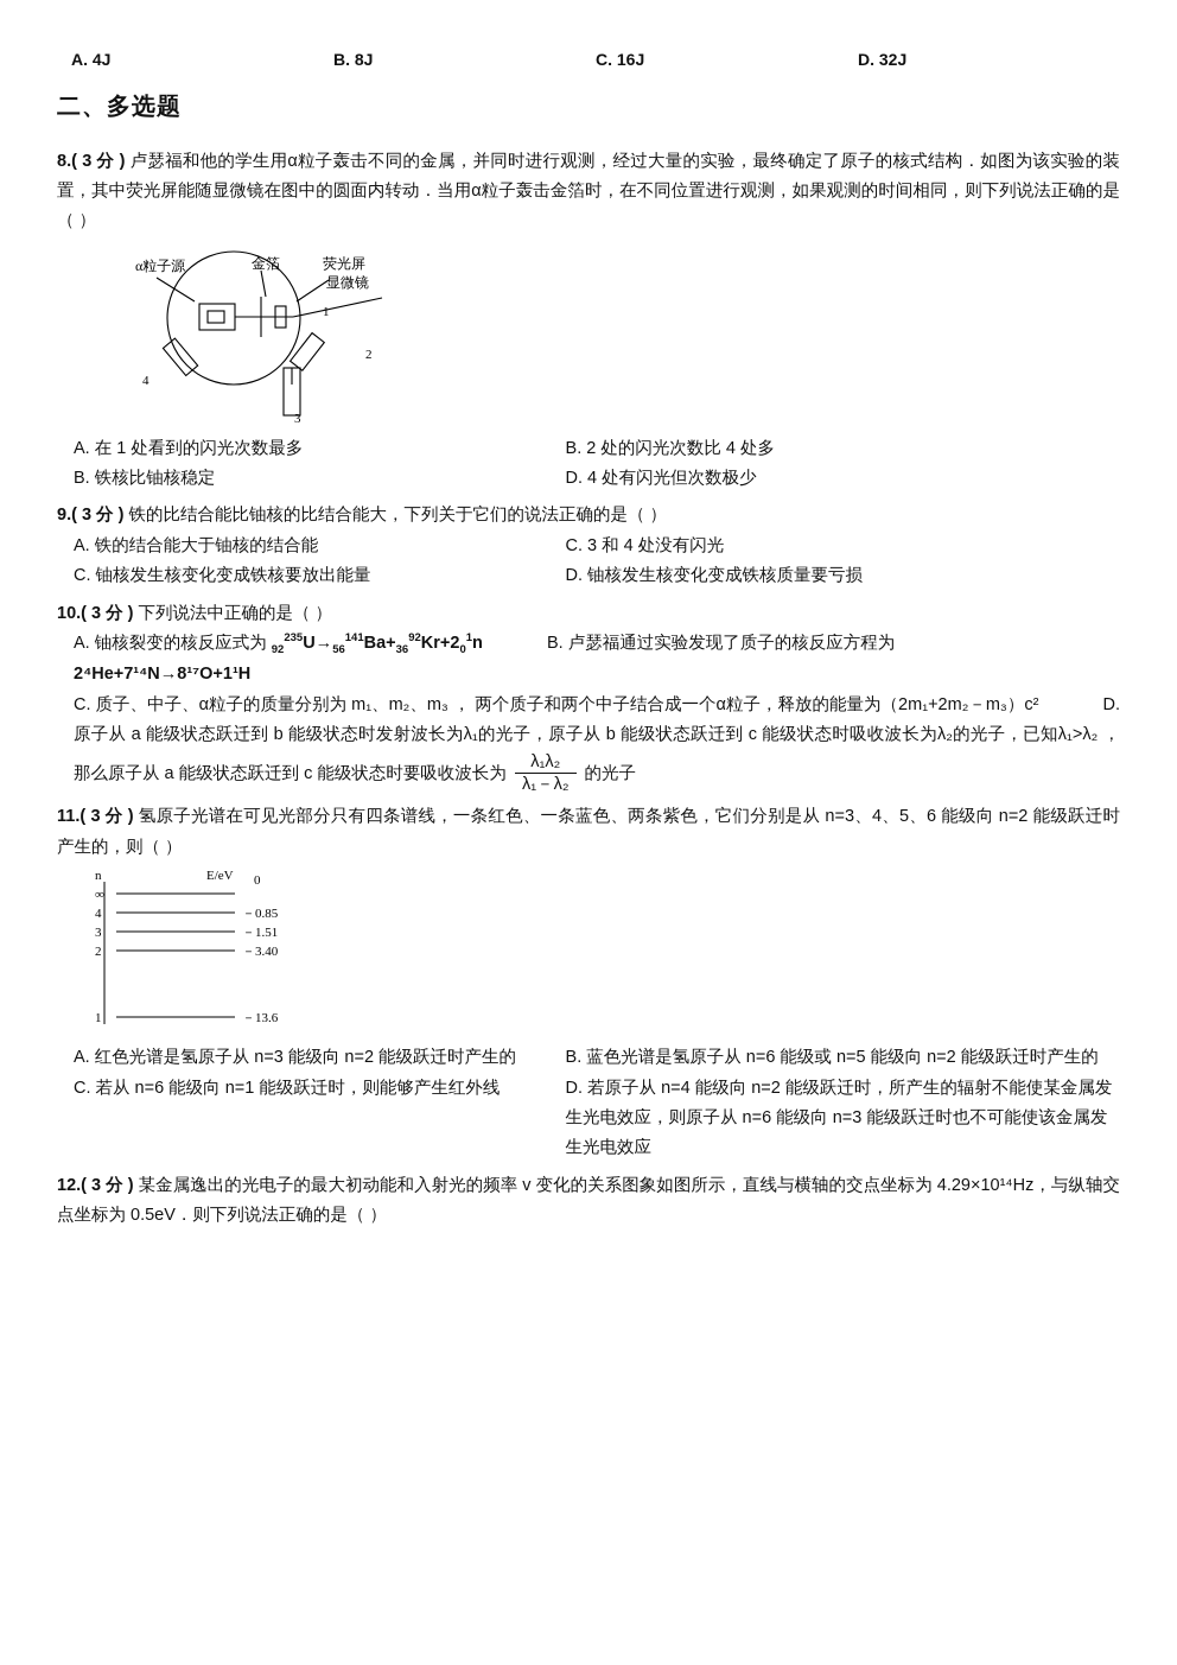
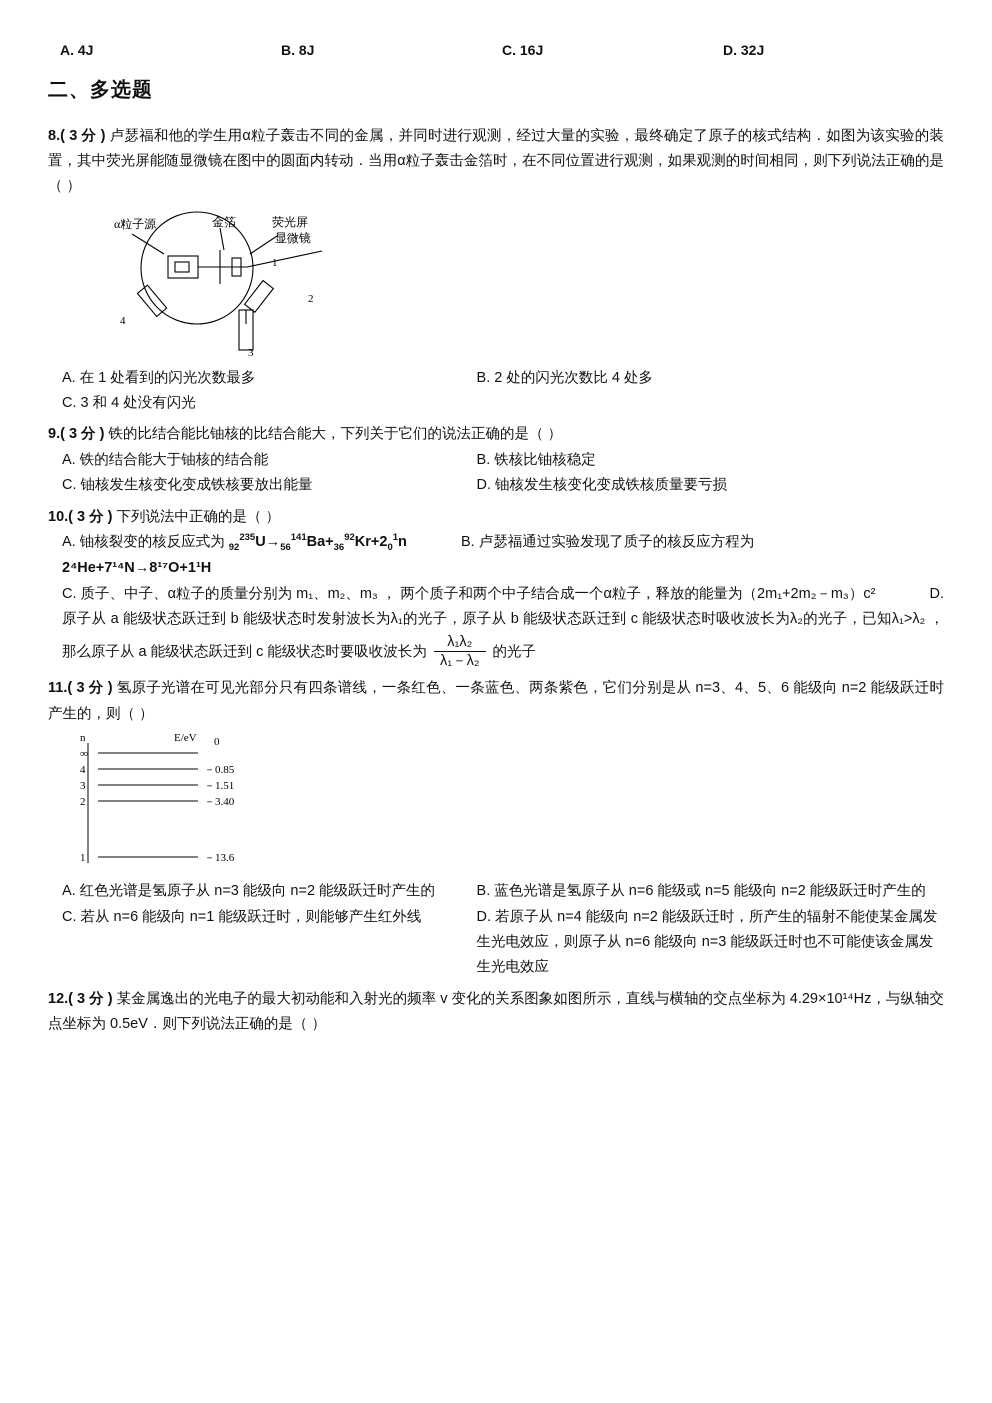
  A. 4J
  B. 8J
  C. 16J
  D. 32J
  二、多选题
  8.( 3 分 ) 卢瑟福和他的学生用α粒子轰击不同的金属，并同时进行观测，经过大量的实验，最终确定了原子的核式结构．如图为该实验的装置，其中荧光屏能随显微镜在图中的圆面内转动．当用α粒子轰击金箔时，在不同位置进行观测，如果观测的时间相同，则下列说法正确的是（ ）
  α粒子源
  金箔
  荧光屏
  显微镜
  1
  2
  3
  4
  A. 在 1 处看到的闪光次数最多
  B. 2 处的闪光次数比 4 处多
- B. 铁核比铀核稳定
+ C. 3 和 4 处没有闪光
- D. 4 处有闪光但次数极少
  9.( 3 分 ) 铁的比结合能比铀核的比结合能大，下列关于它们的说法正确的是（ ）
  A. 铁的结合能大于铀核的结合能
- C. 3 和 4 处没有闪光
+ B. 铁核比铀核稳定
  C. 铀核发生核变化变成铁核要放出能量
  D. 铀核发生核变化变成铁核质量要亏损
  10.( 3 分 ) 下列说法中正确的是（ ）
  A. 铀核裂变的核反应式为 92235U→56141Ba+3692Kr+201n B. 卢瑟福通过实验发现了质子的核反应方程为
  2⁴He+7¹⁴N→8¹⁷O+1¹H
  C. 质子、中子、α粒子的质量分别为 m₁、m₂、m₃ ， 两个质子和两个中子结合成一个α粒子，释放的能量为（2m₁+2m₂－m₃）c² D. 原子从 a 能级状态跃迁到 b 能级状态时发射波长为λ₁的光子，原子从 b 能级状态跃迁到 c 能级状态时吸收波长为λ₂的光子，已知λ₁>λ₂ ， 那么原子从 a 能级状态跃迁到 c 能级状态时要吸收波长为
  λ₁λ₂
  λ₁－λ₂
  的光子
  11.( 3 分 ) 氢原子光谱在可见光部分只有四条谱线，一条红色、一条蓝色、两条紫色，它们分别是从 n=3、4、5、6 能级向 n=2 能级跃迁时产生的，则（ ）
  n
  E/eV
  0
  ∞
  4
  3
  2
  1
  －0.85
  －1.51
  －3.40
  －13.6
  A. 红色光谱是氢原子从 n=3 能级向 n=2 能级跃迁时产生的
  B. 蓝色光谱是氢原子从 n=6 能级或 n=5 能级向 n=2 能级跃迁时产生的
  C. 若从 n=6 能级向 n=1 能级跃迁时，则能够产生红外线
  D. 若原子从 n=4 能级向 n=2 能级跃迁时，所产生的辐射不能使某金属发生光电效应，则原子从 n=6 能级向 n=3 能级跃迁时也不可能使该金属发生光电效应
  12.( 3 分 ) 某金属逸出的光电子的最大初动能和入射光的频率 v 变化的关系图象如图所示，直线与横轴的交点坐标为 4.29×10¹⁴Hz，与纵轴交点坐标为 0.5eV．则下列说法正确的是（ ）
